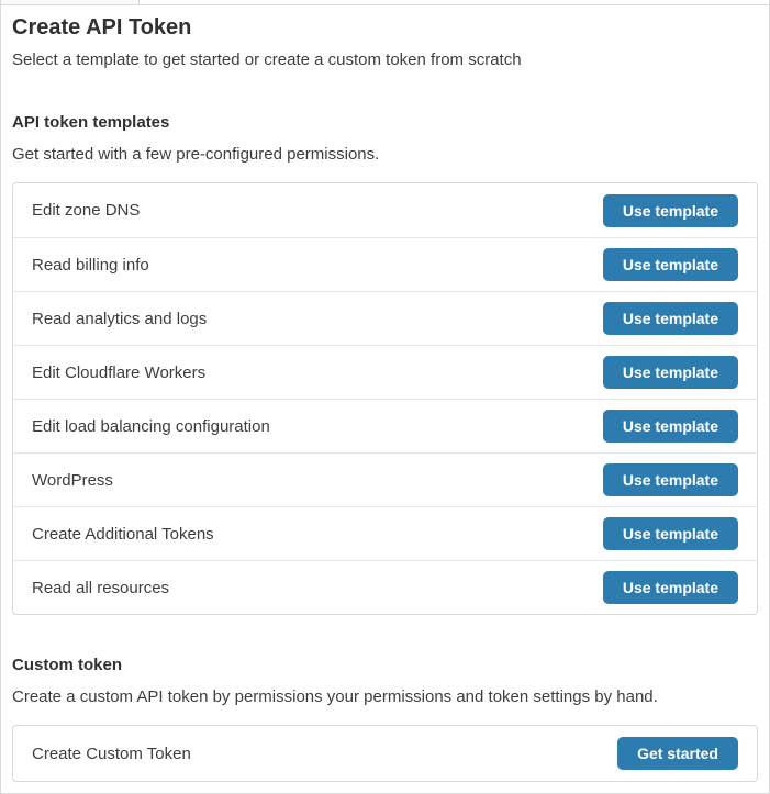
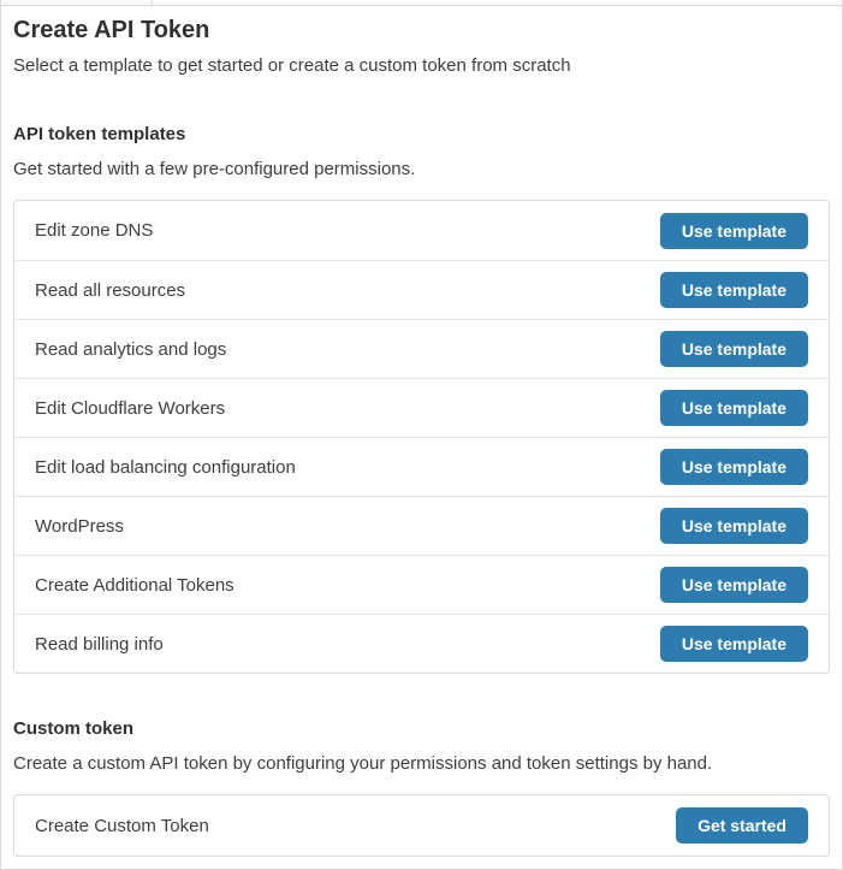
  Create API Token
  Select a template to get started or create a custom token from scratch
  API token templates
  Get started with a few pre-configured permissions.
  Edit zone DNS
  Use template
- Read billing info
+ Read all resources
  Use template
  Read analytics and logs
  Use template
  Edit Cloudflare Workers
  Use template
  Edit load balancing configuration
  Use template
  WordPress
  Use template
  Create Additional Tokens
  Use template
- Read all resources
+ Read billing info
  Use template
  Custom token
- Create a custom API token by permissions your permissions and token settings by hand.
+ Create a custom API token by configuring your permissions and token settings by hand.
  Create Custom Token
  Get started
